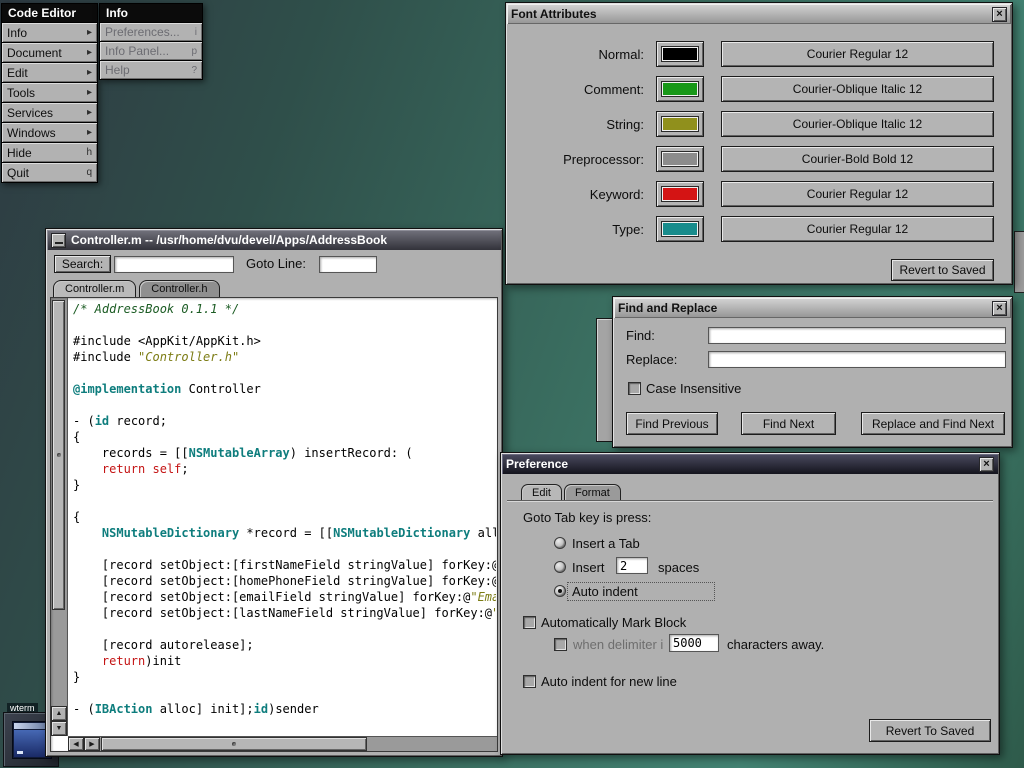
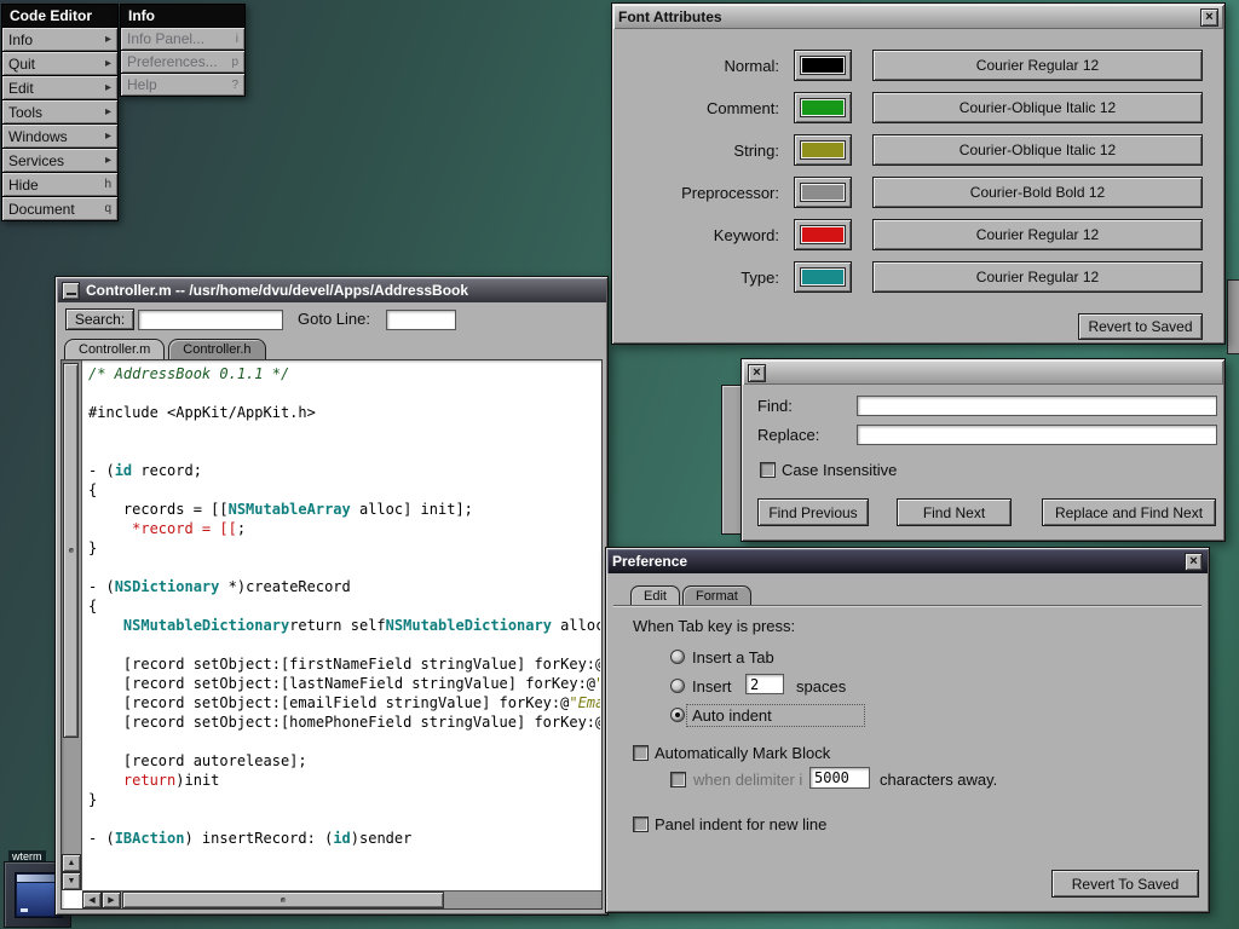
  Code Editor
  Info
  ▸
- Document
+ Quit
  ▸
  Edit
  ▸
  Tools
  ▸
- Services
+ Windows
  ▸
- Windows
+ Services
  ▸
  Hide
  h
- Quit
+ Document
  q
  Info
- Preferences...
+ Info Panel...
  i
- Info Panel...
+ Preferences...
  p
  Help
  ?
  Font Attributes
  ×
  Normal:
  Courier Regular 12
  Comment:
  Courier-Oblique Italic 12
  String:
  Courier-Oblique Italic 12
  Preprocessor:
  Courier-Bold Bold 12
  Keyword:
  Courier Regular 12
  Type:
  Courier Regular 12
  Revert to Saved
  Controller.m -- /usr/home/dvu/devel/Apps/AddressBook
  Search:
  Goto Line:
  Controller.m
  Controller.h
  /* AddressBook 0.1.1 */
  #include <AppKit/AppKit.h>
- #include "Controller.h"
- @implementation Controller
  - (id record;
  {
- records = [[NSMutableArray) insertRecord: (
+ records = [[NSMutableArray alloc] init];
- return self;
+ *record = [[;
  }
+ - (NSDictionary *)createRecord
  {
- NSMutableDictionary *record = [[NSMutableDictionary all
+ NSMutableDictionaryreturn selfNSMutableDictionary alloc
  [record setObject:[firstNameField stringValue] forKey:@
- [record setObject:[homePhoneField stringValue] forKey:@
+ [record setObject:[lastNameField stringValue] forKey:@"
  [record setObject:[emailField stringValue] forKey:@"Ema
- [record setObject:[lastNameField stringValue] forKey:@"
+ [record setObject:[homePhoneField stringValue] forKey:@
  [record autorelease];
  return)init
  }
- - (IBAction alloc] init];id)sender
+ - (IBAction) insertRecord: (id)sender
- Find and Replace
  ×
  Find:
  Replace:
  Case Insensitive
  Find Previous
  Find Next
  Replace and Find Next
  Preference
  ×
  Edit
  Format
- Goto Tab key is press:
+ When Tab key is press:
  Insert a Tab
  Insert
  2
  spaces
  Auto indent
  Automatically Mark Block
  when delimiter i
  5000
  characters away.
- Auto indent for new line
+ Panel indent for new line
  Revert To Saved
  wterm
